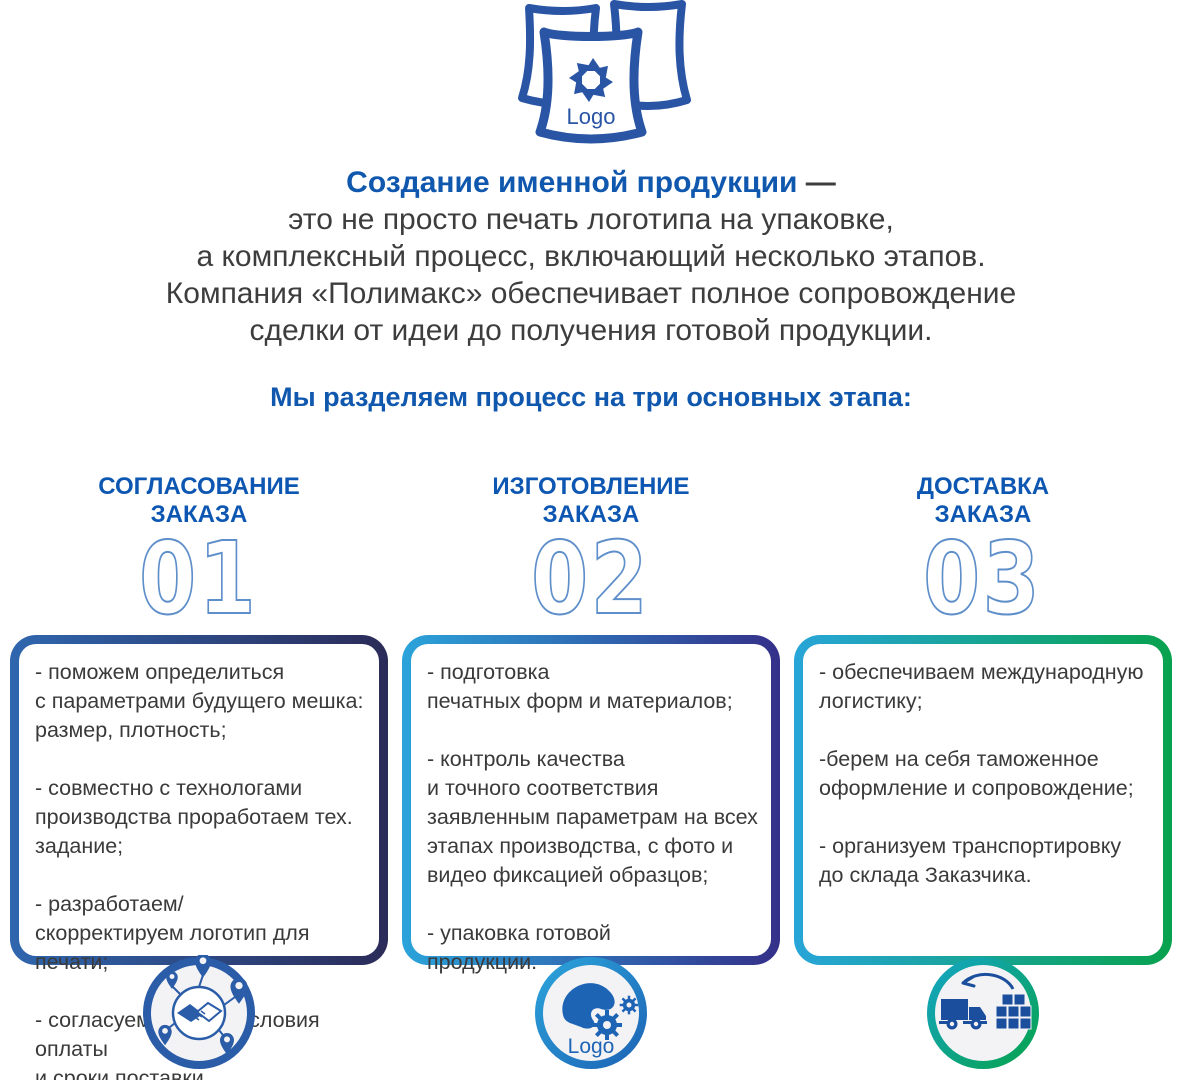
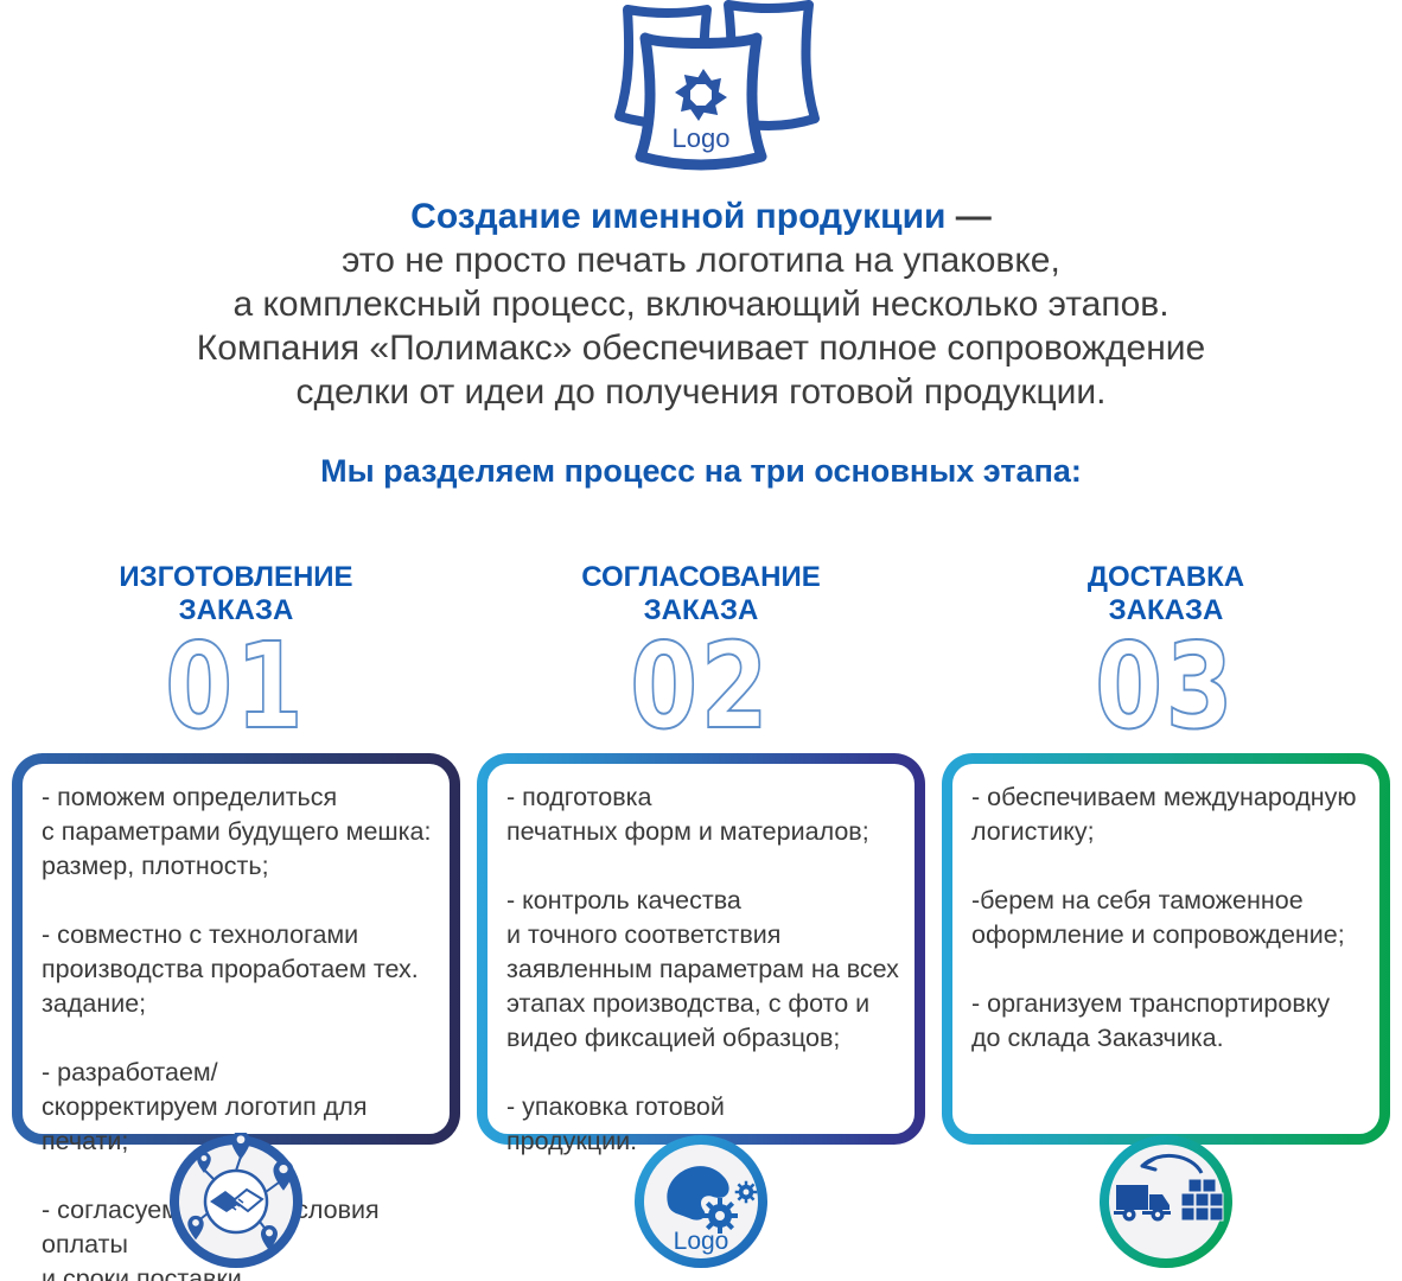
  Logo
  Создание именной продукции —
  это не просто печать логотипа на упаковке,
  а комплексный процесс, включающий несколько этапов.
  Компания «Полимакс» обеспечивает полное сопровождение
  сделки от идеи до получения готовой продукции.
  Мы разделяем процесс на три основных этапа:
- СОГЛАСОВАНИЕ
+ ИЗГОТОВЛЕНИЕ
  ЗАКАЗА
  01
  - поможем определиться
  с параметрами будущего мешка:
  размер, плотность;
  - совместно с технологами
  производства проработаем тех.
  задание;
  - разработаем/
  скорректируем логотип для печати;
  и сроки поставки.
- ИЗГОТОВЛЕНИЕ
+ СОГЛАСОВАНИЕ
  ЗАКАЗА
  02
  - подготовка
  печатных форм и материалов;
  - контроль качества
  и точного соответствия
  заявленным параметрам на всех
  этапах производства, с фото и
  видео фиксацией образцов;
  - упаковка готовой
  продукции.
  Logo
  ДОСТАВКА
  ЗАКАЗА
  03
  - обеспечиваем международную
  логистику;
  -берем на себя таможенное
  оформление и сопровождение;
  - организуем транспортировку
  до склада Заказчика.
